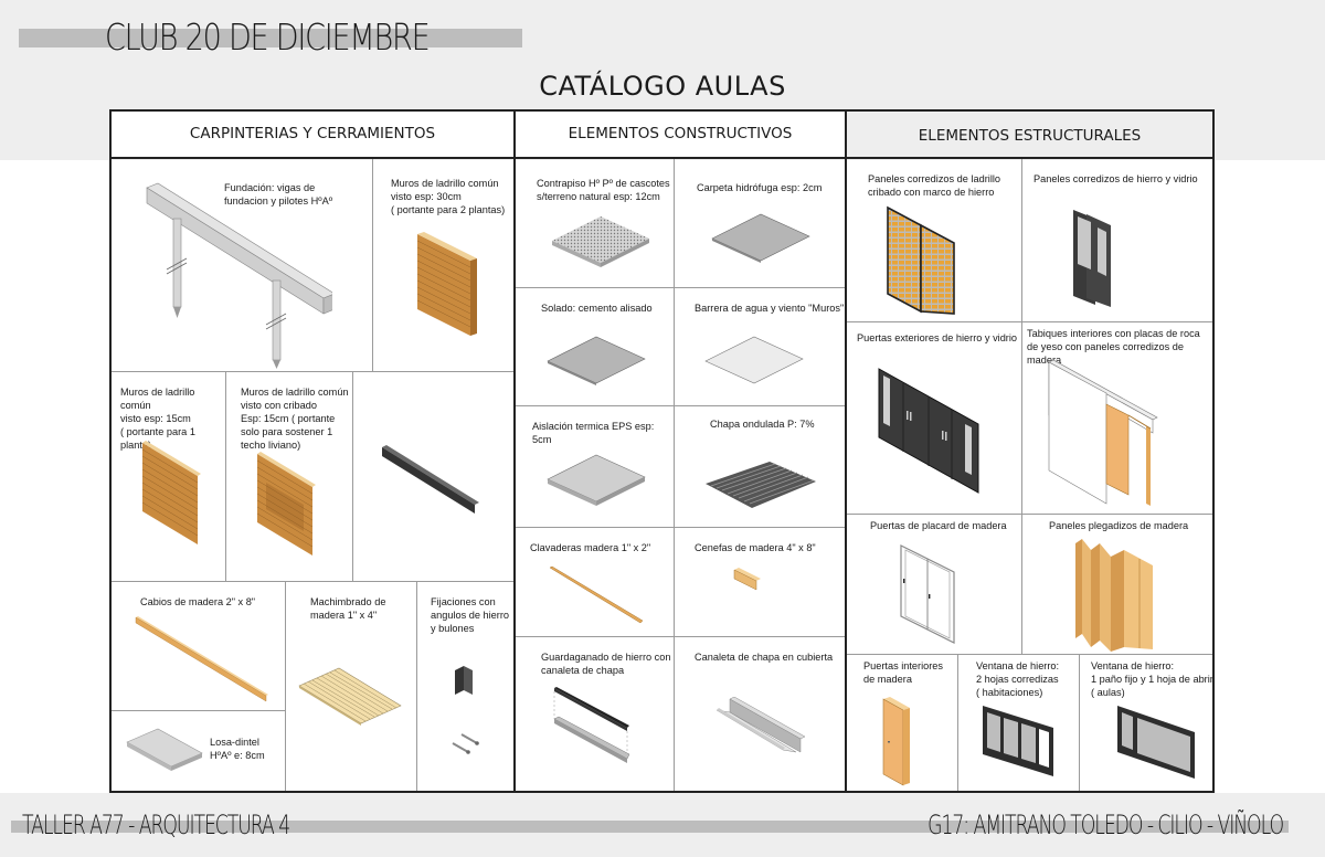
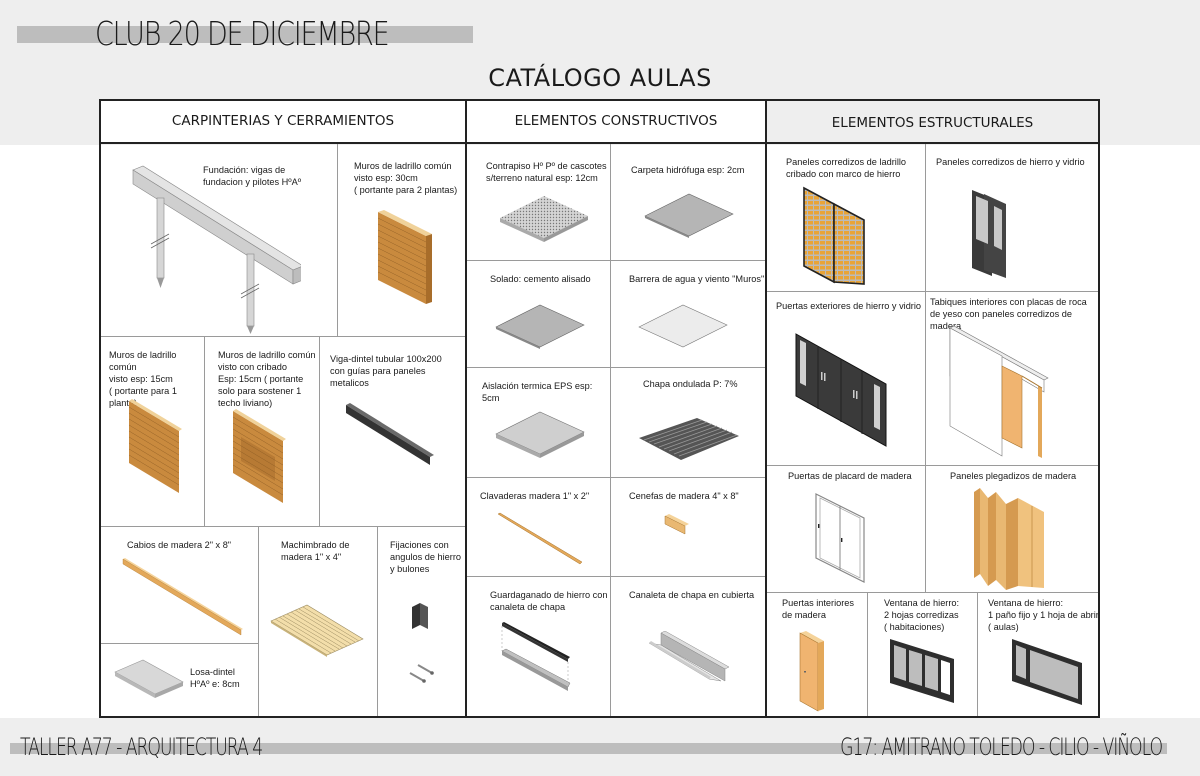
  CLUB 20 DE DICIEMBRE
  CATÁLOGO AULAS
  CARPINTERIAS Y CERRAMIENTOS
  ELEMENTOS CONSTRUCTIVOS
  ELEMENTOS ESTRUCTURALES
  Fundación: vigas de
  fundacion y pilotes HºAº
  Muros de ladrillo común
  visto esp: 30cm
  ( portante para 2 plantas)
  Muros de ladrillo común
  visto esp: 15cm
  ( portante para 1 plant
  Muros de ladrillo común
  visto con cribado
  Esp: 15cm ( portante
  solo para sostener 1
  techo liviano)
+ Viga-dintel tubular 100x200
+ con guías para paneles metalicos
  Cabios de madera 2" x 8"
  Losa-dintel
  HºAº e: 8cm
  Machimbrado de
  madera 1" x 4"
  Fijaciones con
  angulos de hierro
  y bulones
  Contrapiso Hº Pº de cascotes
  s/terreno natural esp: 12cm
  Carpeta hidrófuga esp: 2cm
  Solado: cemento alisado
  Barrera de agua y viento "Muros"
  Aislación termica EPS esp: 5cm
  Chapa ondulada P: 7%
  Clavaderas madera 1" x 2"
  Cenefas de madera 4" x 8"
  Guardaganado de hierro con
  canaleta de chapa
  Canaleta de chapa en cubierta
  Paneles corredizos de ladrillo
  cribado con marco de hierro
  Paneles corredizos de hierro y vidrio
  Puertas exteriores de hierro y vidrio
  Tabiques interiores con placas de roca
  de yeso con paneles corredizos de madea
  Puertas de placard de madera
  Paneles plegadizos de madera
  Puertas interiores
  de madera
  Ventana de hierro:
  2 hojas corredizas
  ( habitaciones)
  Ventana de hierro:
  1 paño fijo y 1 hoja de abrir
  ( aulas)
  TALLER A77 - ARQUITECTURA 4
  G17: AMITRANO TOLEDO - CILIO - VIÑOLO
